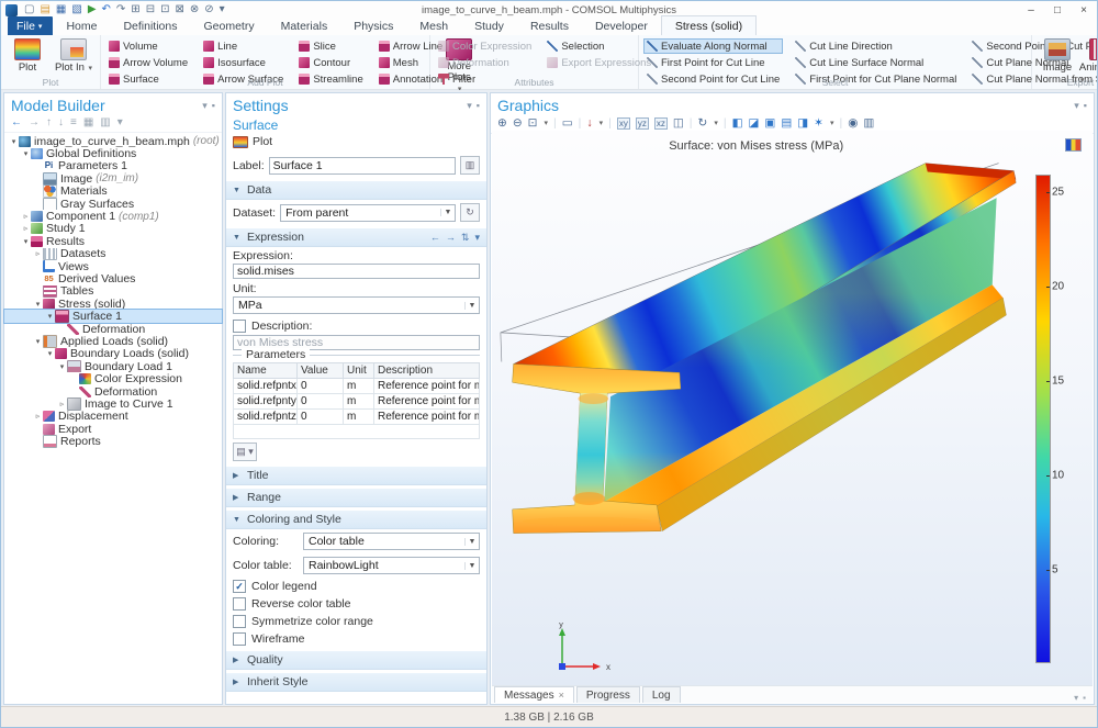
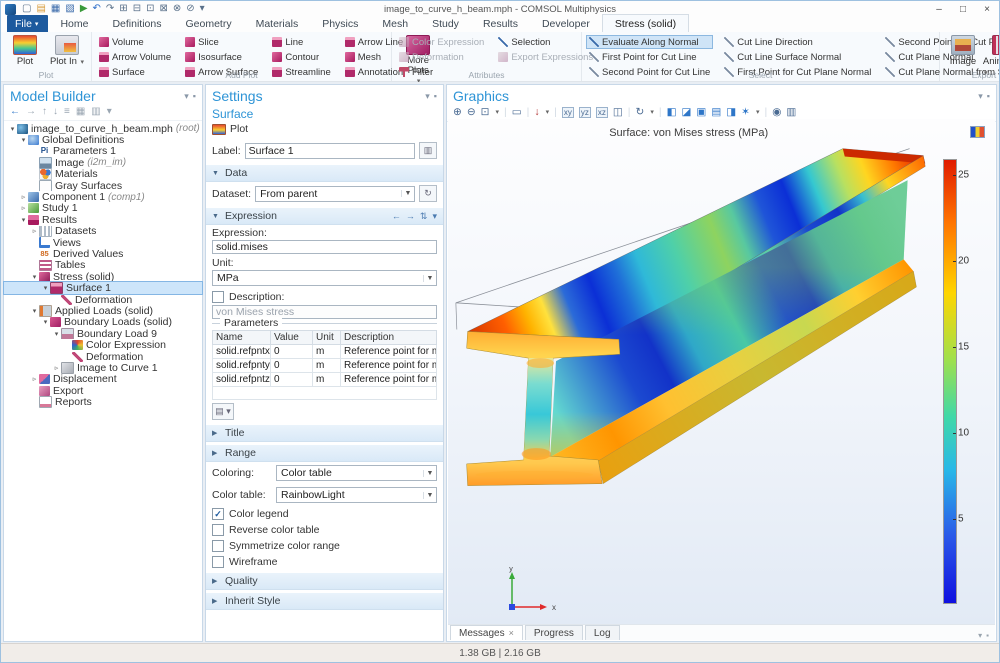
  ▢
  ▤
  ▦
  ▧
  ▶
  ↶
  ↷
  ⊞
  ⊟
  ⊡
  ⊠
  ⊗
  ⊘
  ▾
  image_to_curve_h_beam.mph - COMSOL Multiphysics
  –
  □
  ×
  File
  Home
  Definitions
  Geometry
  Materials
  Physics
  Mesh
  Study
  Results
  Developer
  Stress (solid)
  Plot
  Plot In
  Plot
  Volume
  Arrow Volume
  Surface
- Line
+ Slice
  Isosurface
  Arrow Surface
- Slice
+ Line
  Contour
  Streamline
  Arrow Line
  Mesh
  Annotatio
  More Plots
  Add Plot
  Color Expression
  Deformation
  Filter
  Selection
  Export Expression
  Attributes
  Evaluate Along Normal
  First Point for Cut Line
  Second Point for Cut Line
  Cut Line Direction
  Cut Line Surface Normal
  First Point for Cut Plane Normal
  Cut Plane Normal
  Cut Plane Normal from
  Select
  Image
  Export
  Model Builder
  ▾
  ▪
  ←
  →
  ↑
  ↓
  ≡
  ▦
  ▥
  ▾
  image_to_curve_h_beam.mph
  (root)
  Global Definitions
  Pi
  Parameters 1
  Image
  (i2m_im)
  Materials
  Gray Surfaces
  Component 1
  (comp1)
  Study 1
  Results
  Datasets
  Views
  85
  Derived Values
  Tables
  Stress (solid)
  Surface 1
  Deformation
  Applied Loads (solid)
  Boundary Loads (solid)
- Boundary Load 1
+ Boundary Load 9
  Color Expression
  Deformation
  Image to Curve 1
  Displacement
  Export
  Reports
  Settings
  ▾
  ▪
  Surface
  Plot
  Label:
  Surface 1
  ▥
  Data
  Dataset:
  From parent
  ↻
  Expression
  ←
  →
  ⇅
  ▾
  Expression:
  solid.mises
  Unit:
  MPa
  Description:
  von Mises stress
  Parameters
  Name	Value	Unit	Description
  ▤ ▾
  Title
  Range
- Coloring and Style
  Coloring:
  Color table
  Color table:
  RainbowLight
  ✓
  Color legend
  Reverse color table
  Symmetrize color range
  Wireframe
  Quality
  Inherit Style
  Graphics
  ▾
  ▪
  ⊕
  ⊖
  ⊡
  |
  ▭
  ↓
  |
  xy
  yz
  xz
  ◫
  ↻
  |
  ◧
  ◪
  ▣
  ▤
  ◨
  ✶
  |
  ◉
  ▥
  Surface: von Mises stress (MPa)
  25
  20
  15
  10
  5
  y
  x
  Messages
  ×
  Progress
  Log
  ▾
  ▪
  1.38 GB | 2.16 GB
